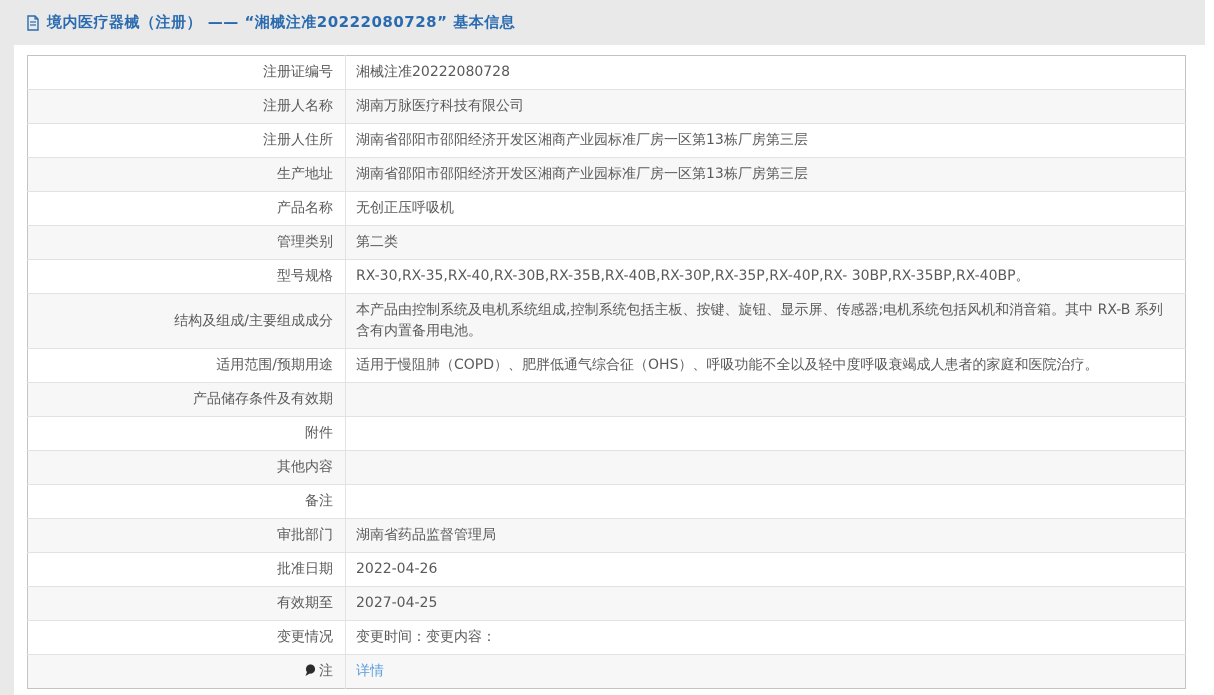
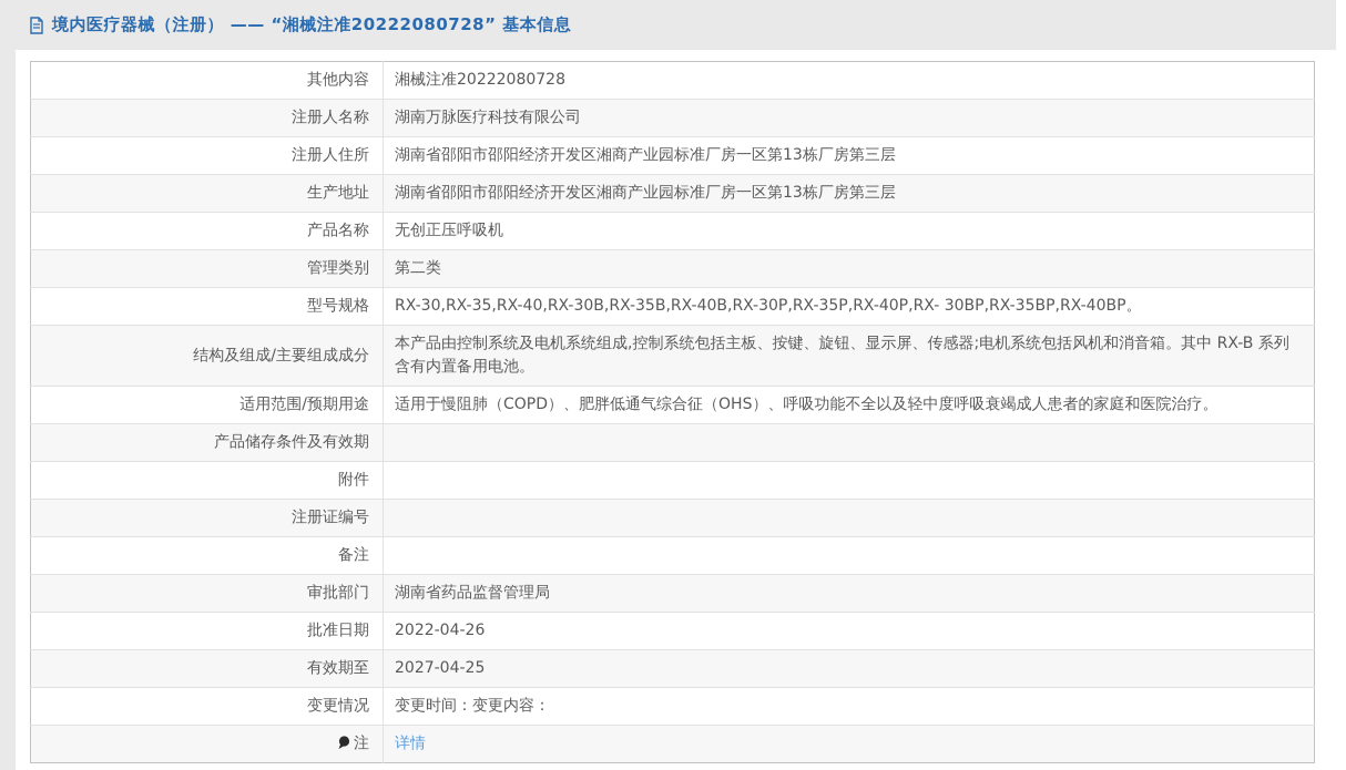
  境内医疗器械（注册） —— “湘械注准20222080728” 基本信息
- 注册证编号	湘械注准20222080728
+ 其他内容	湘械注准20222080728
  注册人名称	湖南万脉医疗科技有限公司
  注册人住所	湖南省邵阳市邵阳经济开发区湘商产业园标准厂房一区第13栋厂房第三层
  生产地址	湖南省邵阳市邵阳经济开发区湘商产业园标准厂房一区第13栋厂房第三层
  产品名称	无创正压呼吸机
  管理类别	第二类
  型号规格	RX-30,RX-35,RX-40,RX-30B,RX-35B,RX-40B,RX-30P,RX-35P,RX-40P,RX- 30BP,RX-35BP,RX-40BP。
  结构及组成/主要组成成分	本产品由控制系统及电机系统组成,控制系统包括主板、按键、旋钮、显示屏、传感器;电机系统包括风机和消音箱。其中 RX-B 系列含有内置备用电池。
  适用范围/预期用途	适用于慢阻肺（COPD）、肥胖低通气综合征（OHS）、呼吸功能不全以及轻中度呼吸衰竭成人患者的家庭和医院治疗。
  产品储存条件及有效期
  附件
- 其他内容
+ 注册证编号
  备注
  审批部门	湖南省药品监督管理局
  批准日期	2022-04-26
  有效期至	2027-04-25
  变更情况	变更时间：变更内容：
  注	详情
